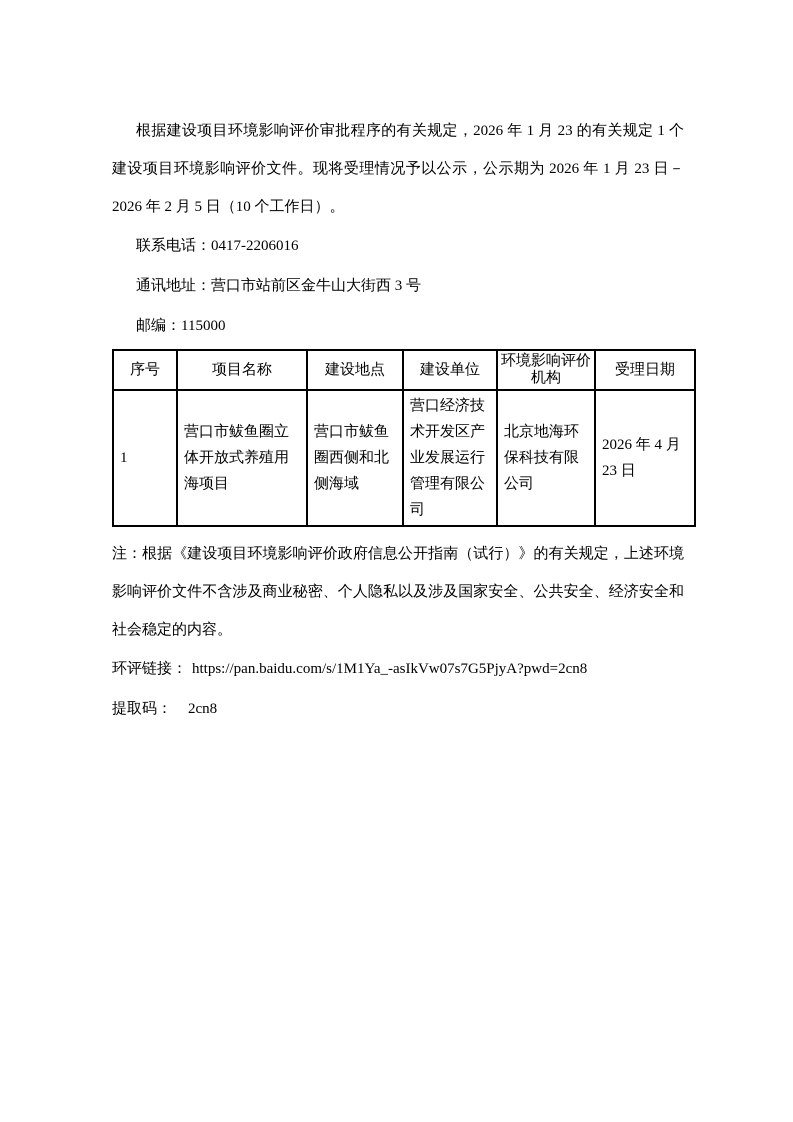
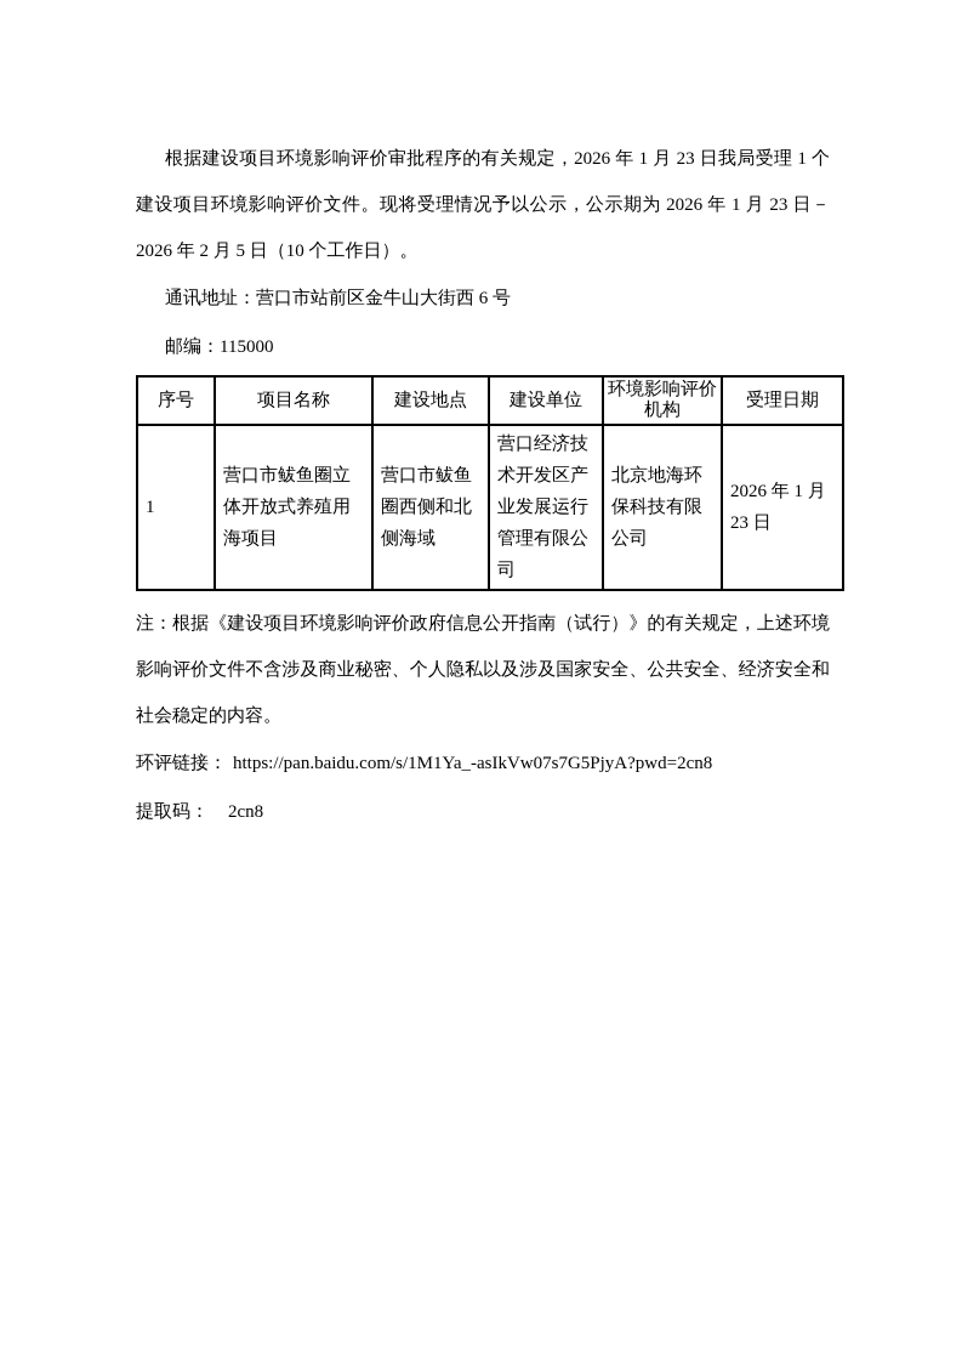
- 根据建设项目环境影响评价审批程序的有关规定，2026 年 1 月 23 的有关规定 1 个建设项目环境影响评价文件。现将受理情况予以公示，公示期为 2026 年 1 月 23 日－2026 年 2 月 5 日（10 个工作日）。
+ 根据建设项目环境影响评价审批程序的有关规定，2026 年 1 月 23 日我局受理 1 个建设项目环境影响评价文件。现将受理情况予以公示，公示期为 2026 年 1 月 23 日－2026 年 2 月 5 日（10 个工作日）。
- 联系电话：0417-2206016
- 通讯地址：营口市站前区金牛山大街西 3 号
+ 通讯地址：营口市站前区金牛山大街西 6 号
  邮编：115000
  序号	项目名称	建设地点	建设单位	环境影响评价机构	受理日期
- 1	营口市鲅鱼圈立体开放式养殖用海项目	营口市鲅鱼圈西侧和北侧海域	营口经济技术开发区产业发展运行管理有限公司	北京地海环保科技有限公司	2026 年 4 月 23 日
+ 1	营口市鲅鱼圈立体开放式养殖用海项目	营口市鲅鱼圈西侧和北侧海域	营口经济技术开发区产业发展运行管理有限公司	北京地海环保科技有限公司	2026 年 1 月 23 日
  注：根据《建设项目环境影响评价政府信息公开指南（试行）》的有关规定，上述环境影响评价文件不含涉及商业秘密、个人隐私以及涉及国家安全、公共安全、经济安全和社会稳定的内容。
  环评链接： https://pan.baidu.com/s/1M1Ya_-asIkVw07s7G5PjyA?pwd=2cn8
  提取码： 2cn8
